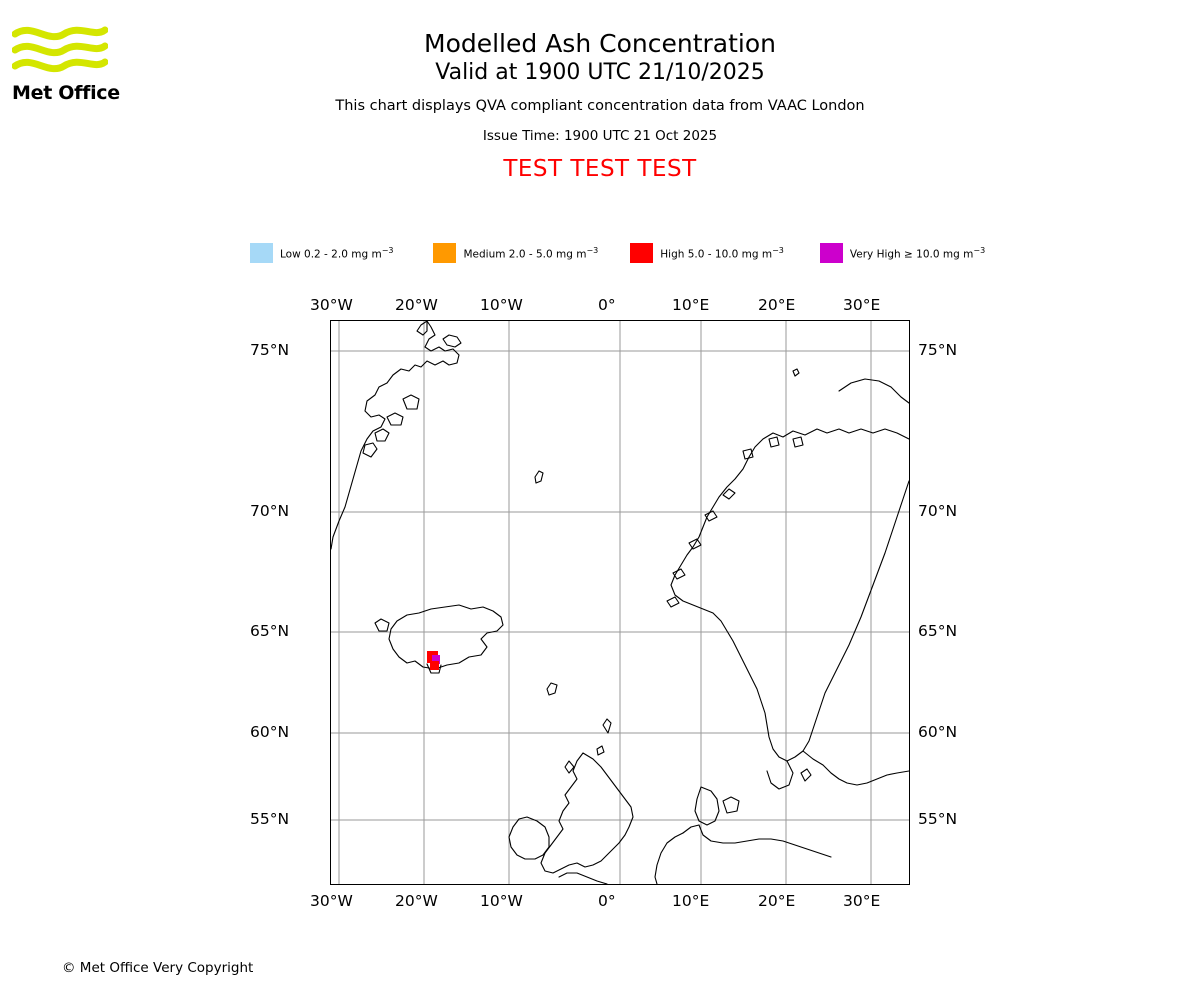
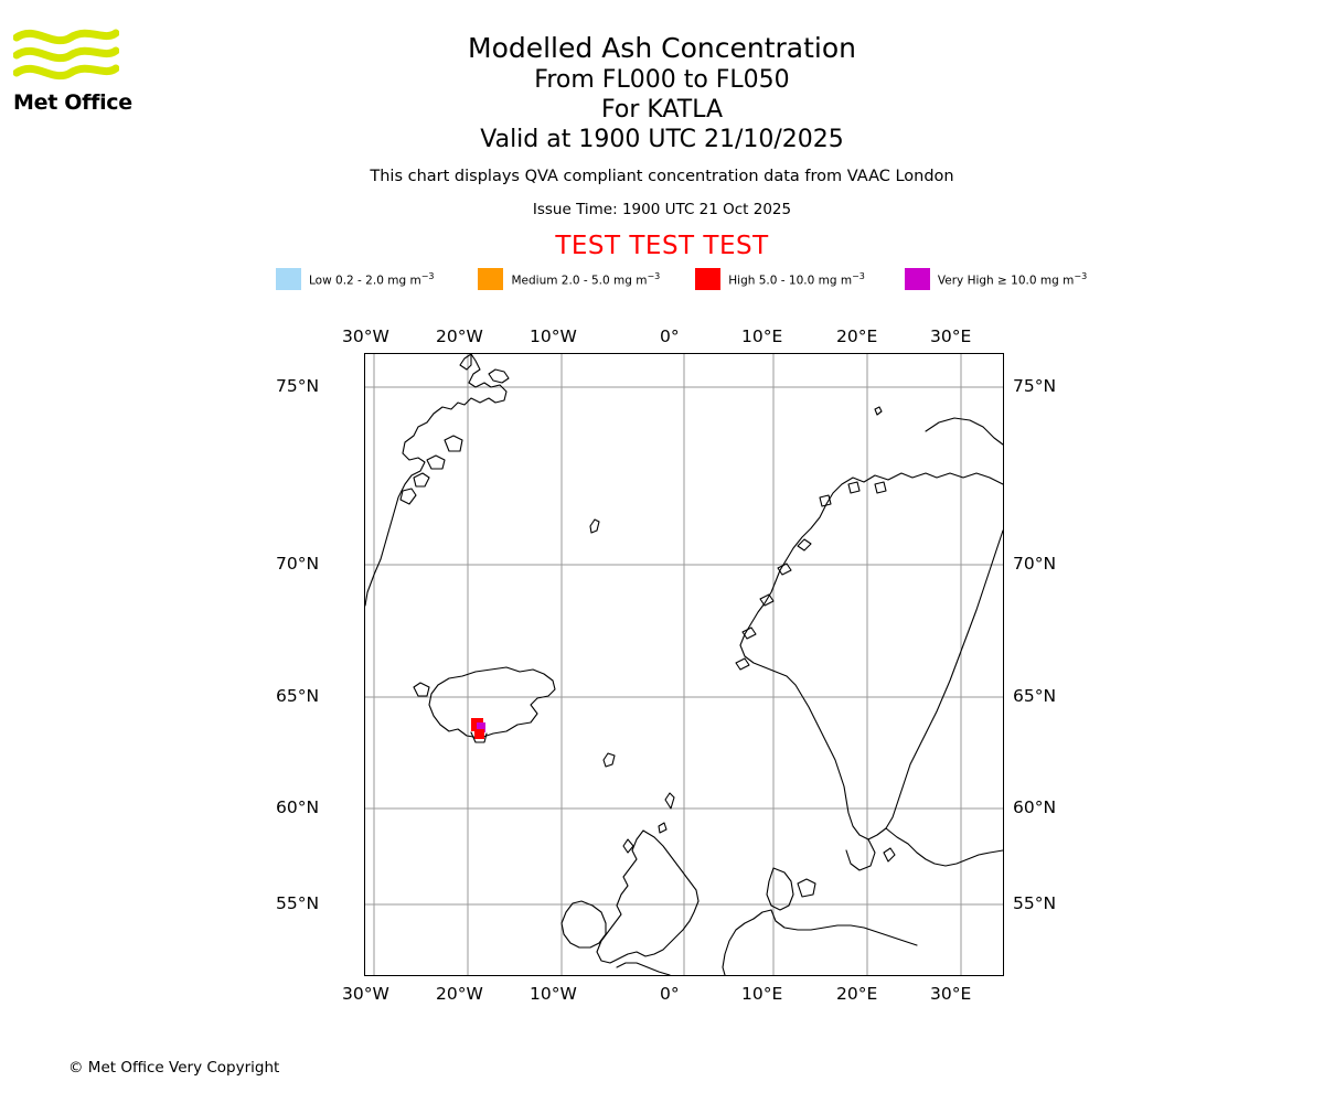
  Met Office
  Modelled Ash Concentration
+ From FL000 to FL050
+ For KATLA
  Valid at 1900 UTC 21/10/2025
  This chart displays QVA compliant concentration data from VAAC London
  Issue Time: 1900 UTC 21 Oct 2025
  TEST TEST TEST
  Low 0.2 - 2.0 mg m−3
  Medium 2.0 - 5.0 mg m−3
  High 5.0 - 10.0 mg m−3
  Very High ≥ 10.0 mg m−3
  30°W
  20°W
  10°W
  0°
  10°E
  20°E
  30°E
  30°W
  20°W
  10°W
  0°
  10°E
  20°E
  30°E
  75°N
  70°N
  65°N
  60°N
  55°N
  75°N
  70°N
  65°N
  60°N
  55°N
  © Met Office Very Copyright
